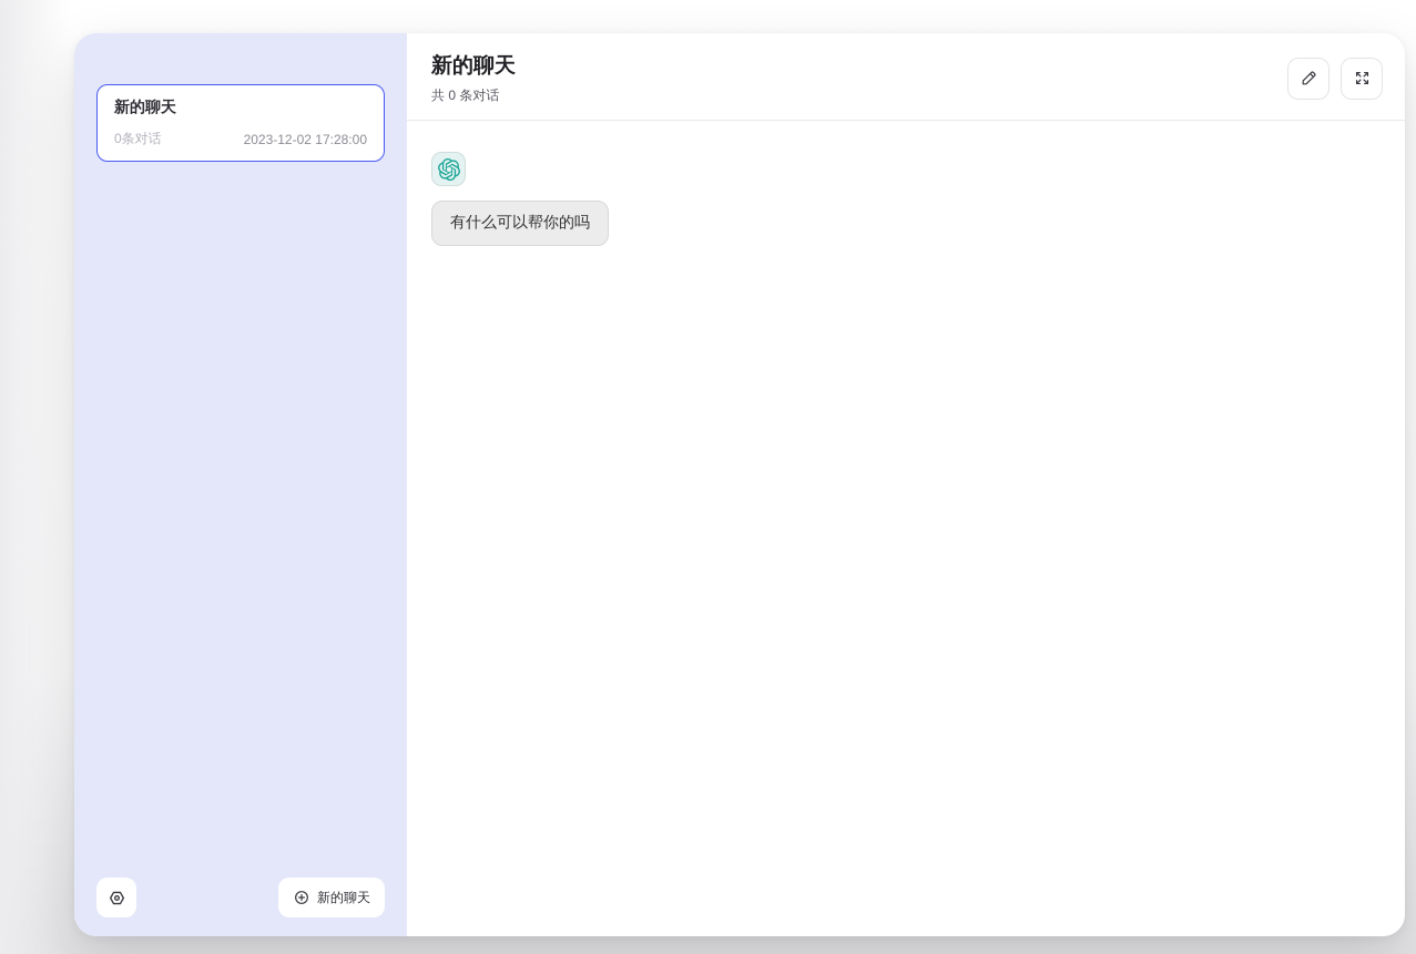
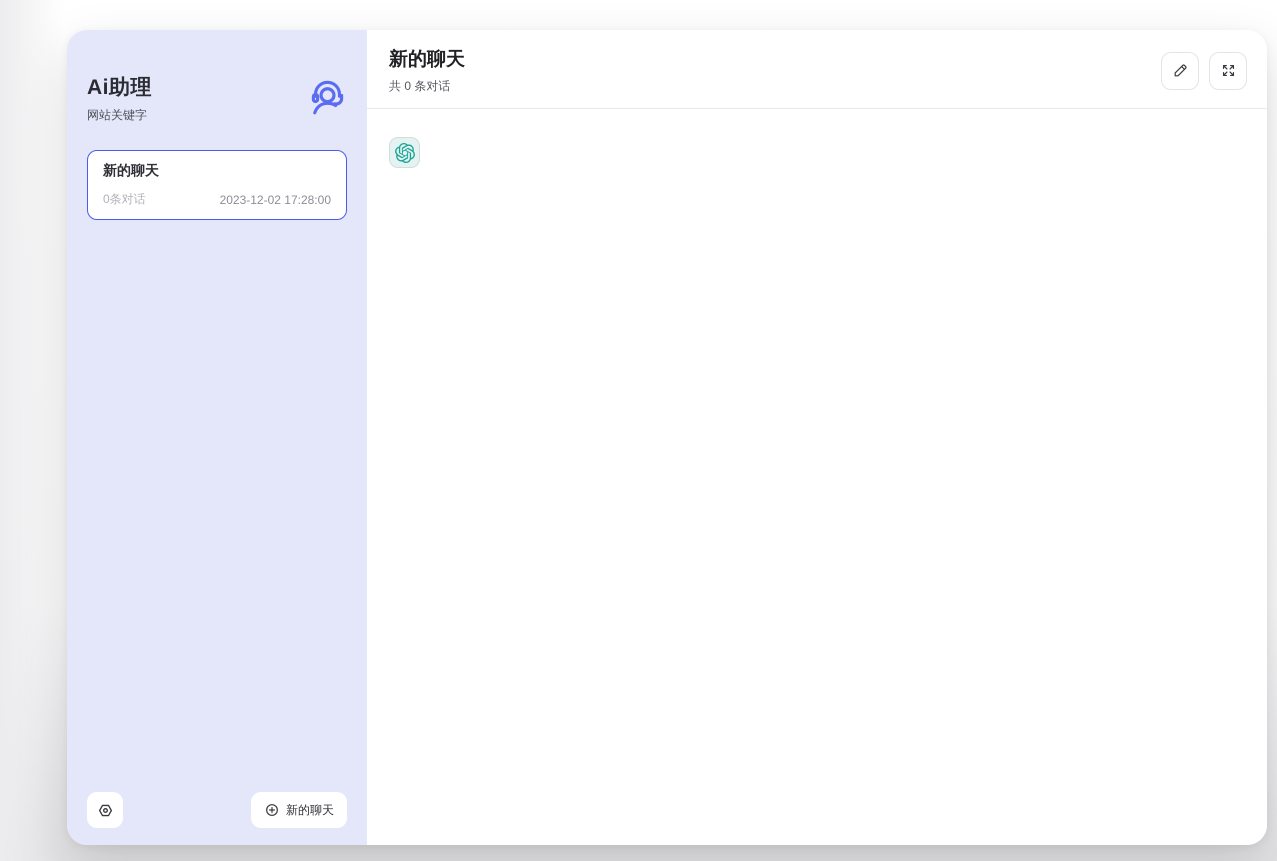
+ Ai助理
+ 网站关键字
  新的聊天
  0条对话
  2023-12-02 17:28:00
  新的聊天
  新的聊天
  共 0 条对话
- 有什么可以帮你的吗
